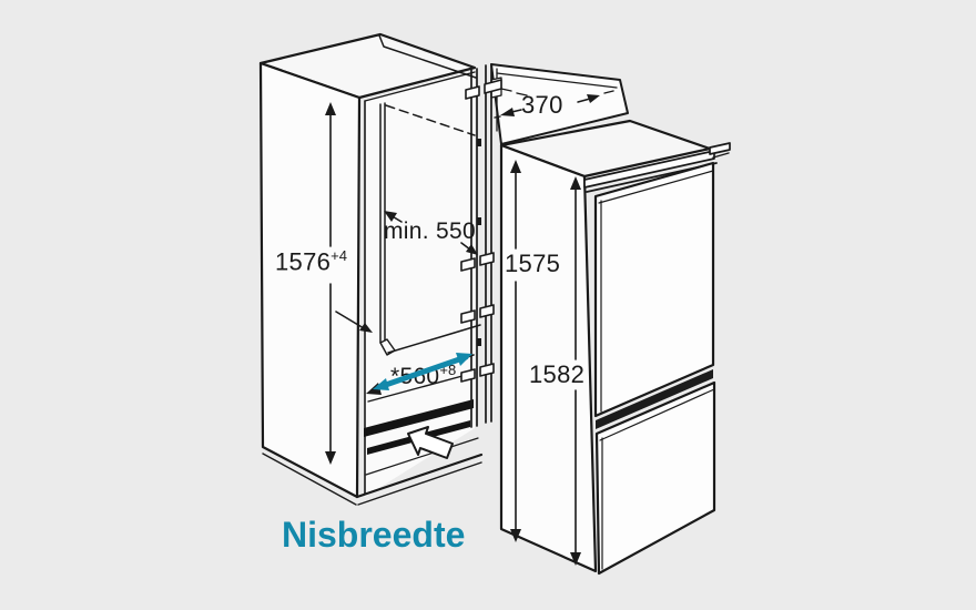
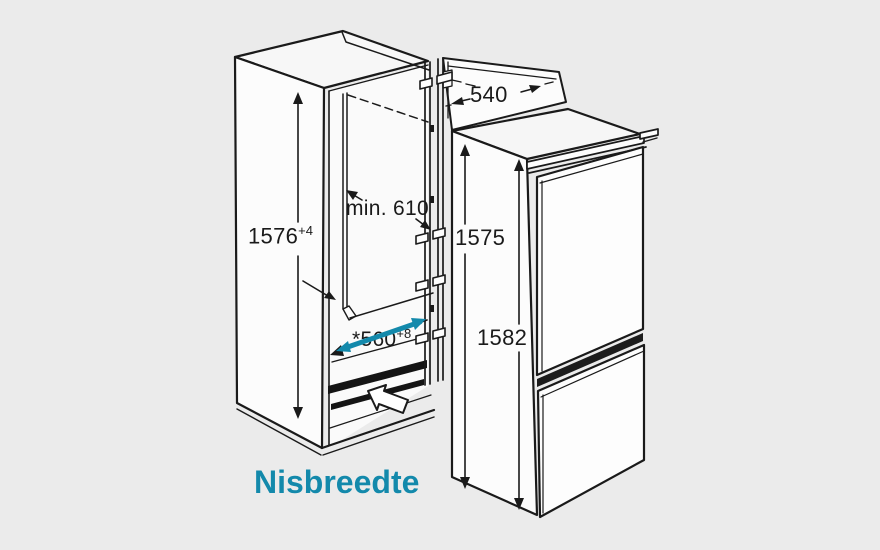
  1576+4
- min. 550
+ min. 610
- 370
+ 540
  1575
  1582
  *60+8
  Nisbreedte
